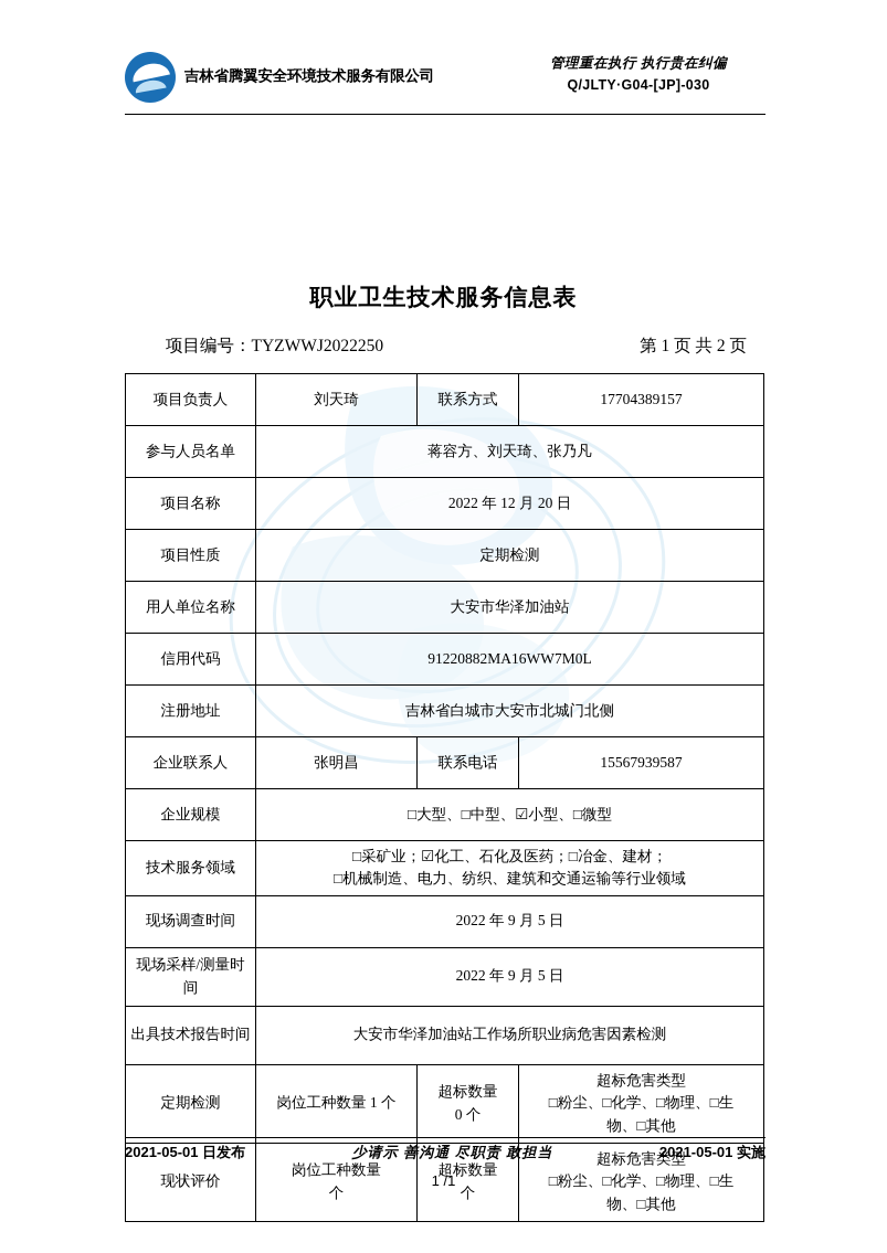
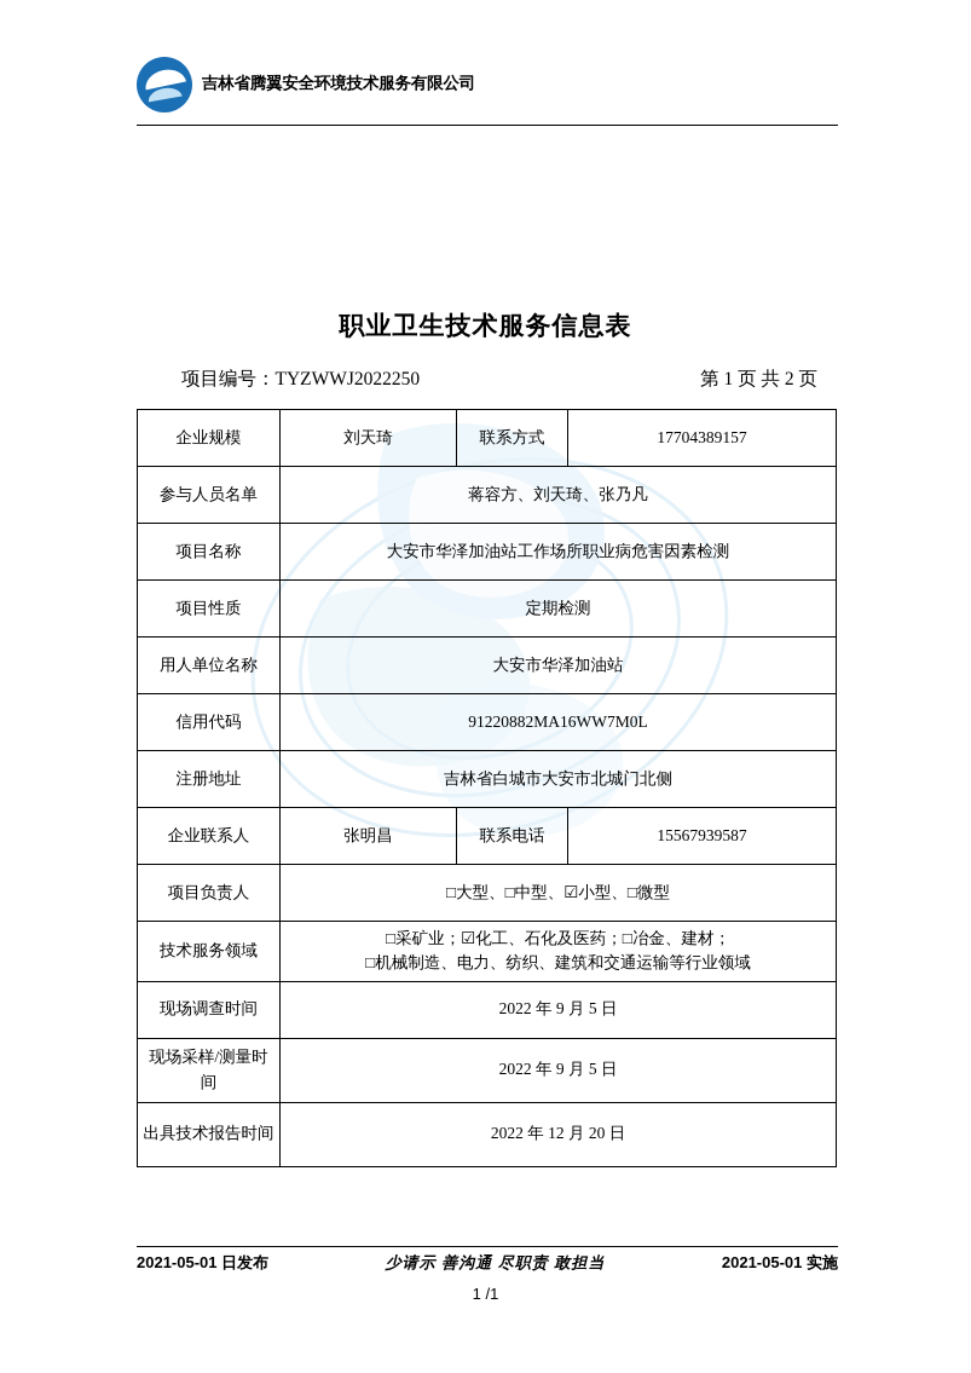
  吉林省腾翼安全环境技术服务有限公司
- 管理重在执行 执行贵在纠偏
- Q/JLTY·G04-[JP]-030
  职业卫生技术服务信息表
  项目编号：TYZWWJ2022250
  第 1 页 共 2 页
- 项目负责人	刘天琦	联系方式	17704389157
+ 企业规模	刘天琦	联系方式	17704389157
  参与人员名单	蒋容方、刘天琦、张乃凡
- 项目名称	2022 年 12 月 20 日
+ 项目名称	大安市华泽加油站工作场所职业病危害因素检测
  项目性质	定期检测
  用人单位名称	大安市华泽加油站
  信用代码	91220882MA16WW7M0L
  注册地址	吉林省白城市大安市北城门北侧
  企业联系人	张明昌	联系电话	15567939587
- 企业规模	□大型、□中型、☑小型、□微型
+ 项目负责人	□大型、□中型、☑小型、□微型
  技术服务领域	□采矿业；☑化工、石化及医药；□冶金、建材； □机械制造、电力、纺织、建筑和交通运输等行业领域
  现场调查时间	2022 年 9 月 5 日
  现场采样/测量时间	2022 年 9 月 5 日
- 出具技术报告时间	大安市华泽加油站工作场所职业病危害因素检测
+ 出具技术报告时间	2022 年 12 月 20 日
- 定期检测	岗位工种数量 1 个	超标数量 0 个	超标危害类型 □粉尘、□化学、□物理、□生 物、□其他
- 现状评价	岗位工种数量 个	超标数量 个	超标危害类型 □粉尘、□化学、□物理、□生 物、□其他
  2021-05-01 日发布
  少请示 善沟通 尽职责 敢担当
  2021-05-01 实施
  1 /1
